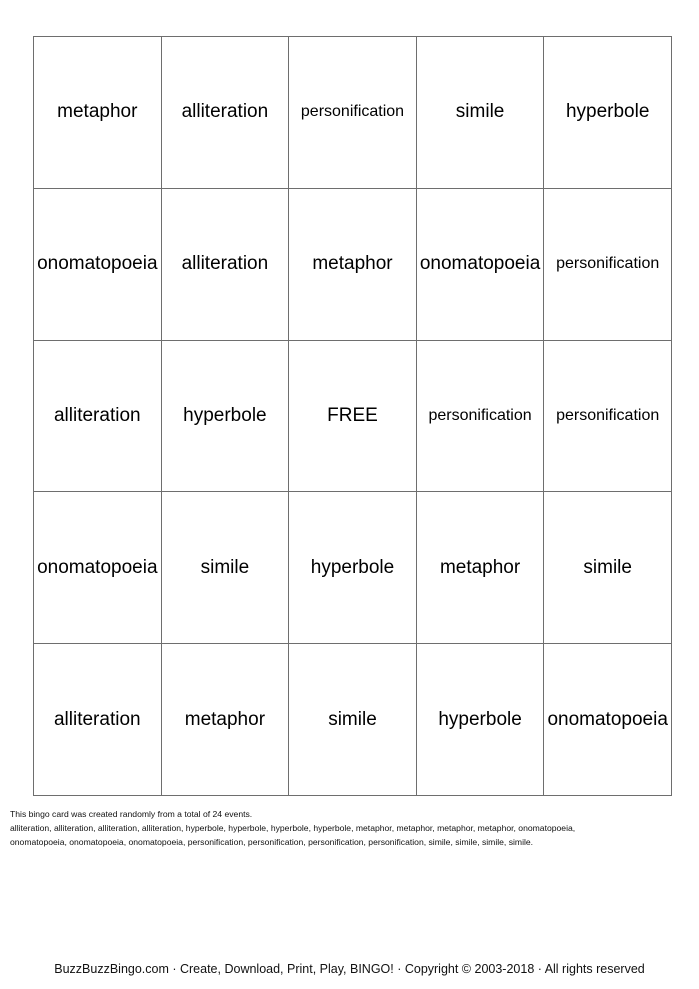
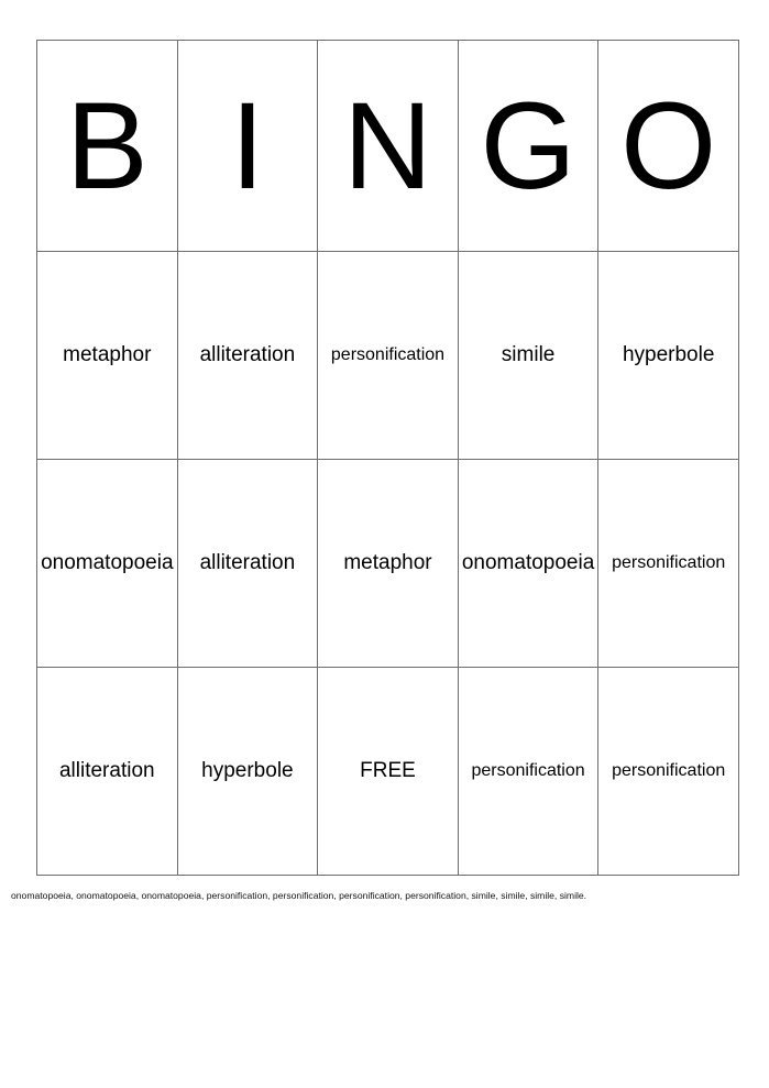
+ B	I	N	G	O
  metaphor	alliteration	personification	simile	hyperbole
  onomatopoeia	alliteration	metaphor	onomatopoeia	personification
  alliteration	hyperbole	FREE	personification	personification
- onomatopoeia	simile	hyperbole	metaphor	simile
- alliteration	metaphor	simile	hyperbole	onomatopoeia
- This bingo card was created randomly from a total of 24 events.
- alliteration, alliteration, alliteration, alliteration, hyperbole, hyperbole, hyperbole, hyperbole, metaphor, metaphor, metaphor, metaphor, onomatopoeia,
  onomatopoeia, onomatopoeia, onomatopoeia, personification, personification, personification, personification, simile, simile, simile, simile.
- BuzzBuzzBingo.com · Create, Download, Print, Play, BINGO! · Copyright © 2003-2018 · All rights reserved
